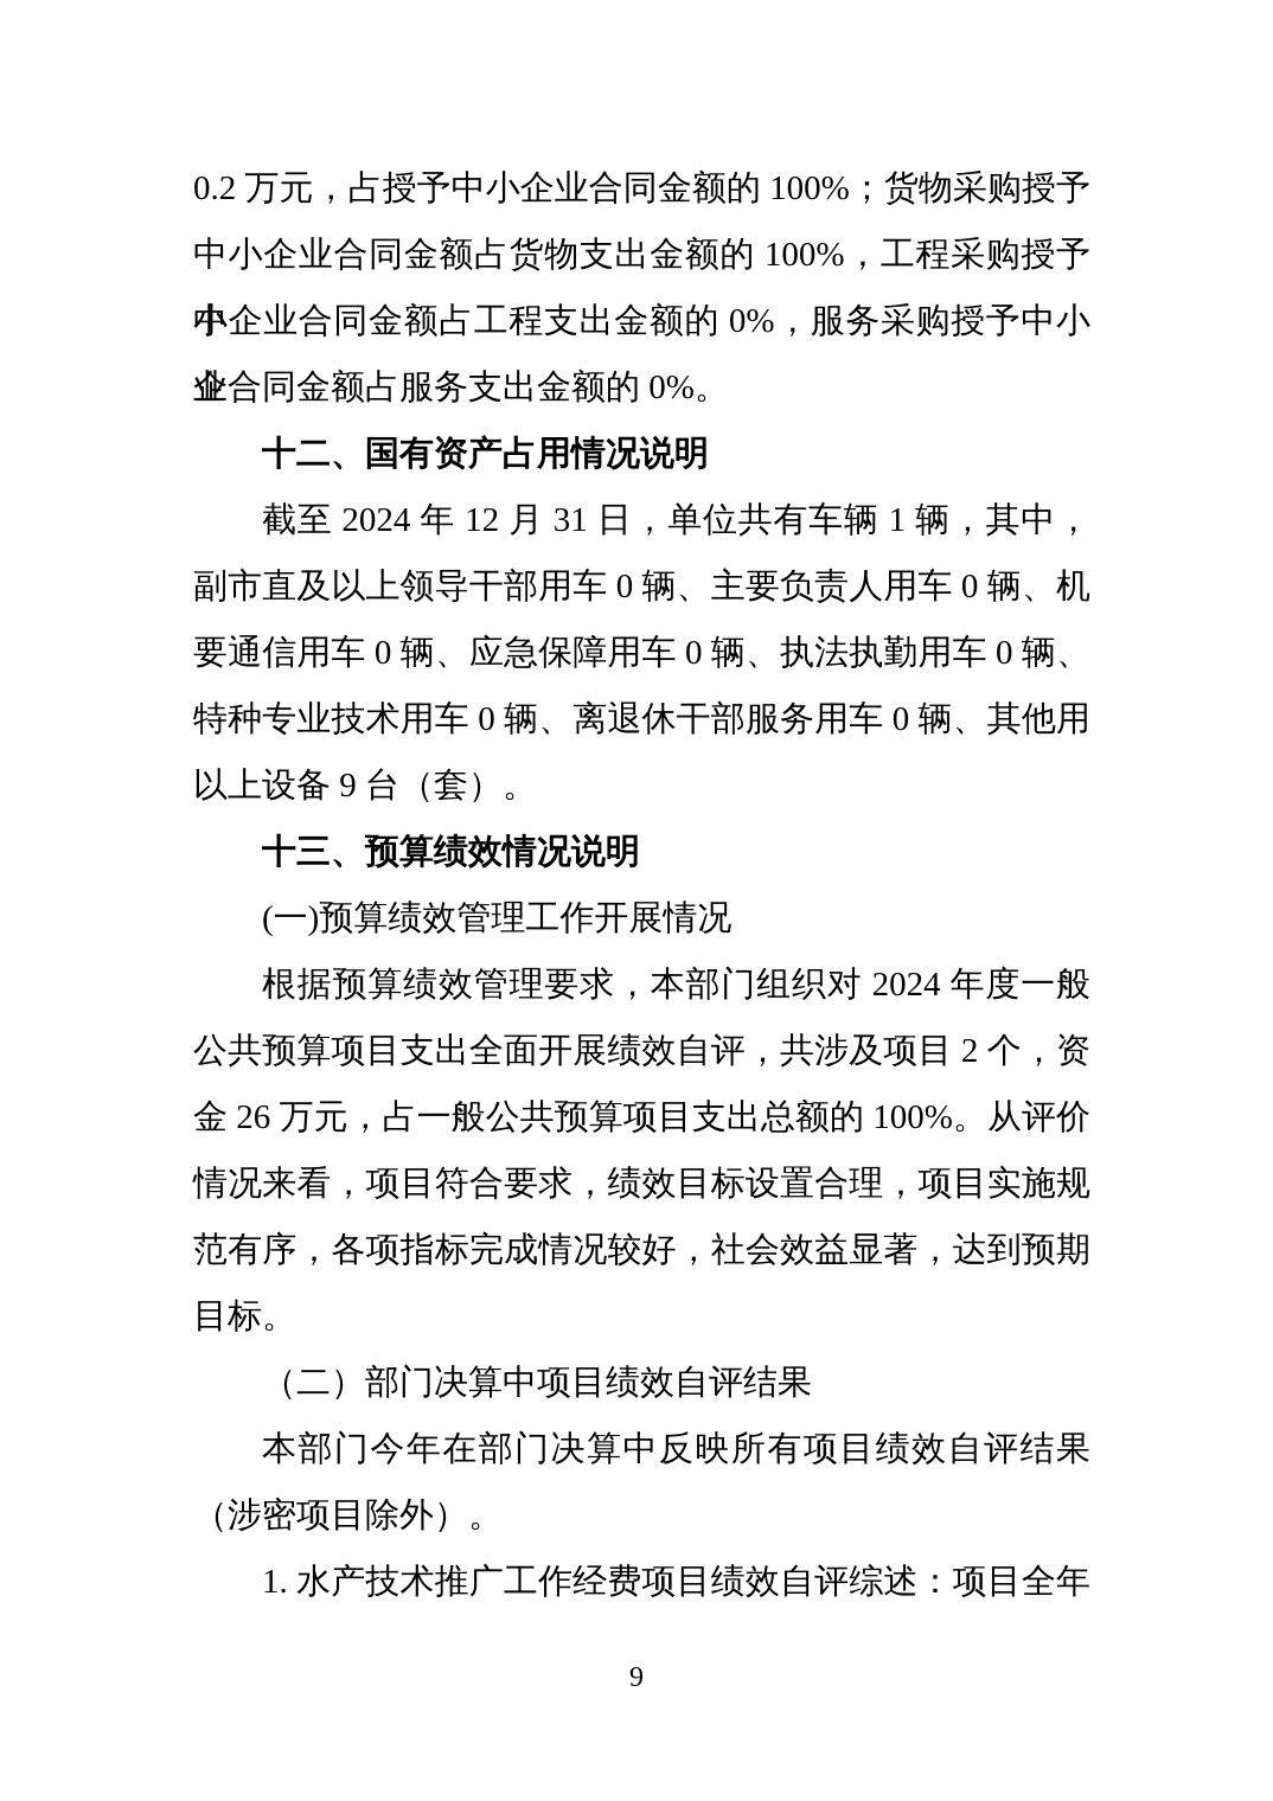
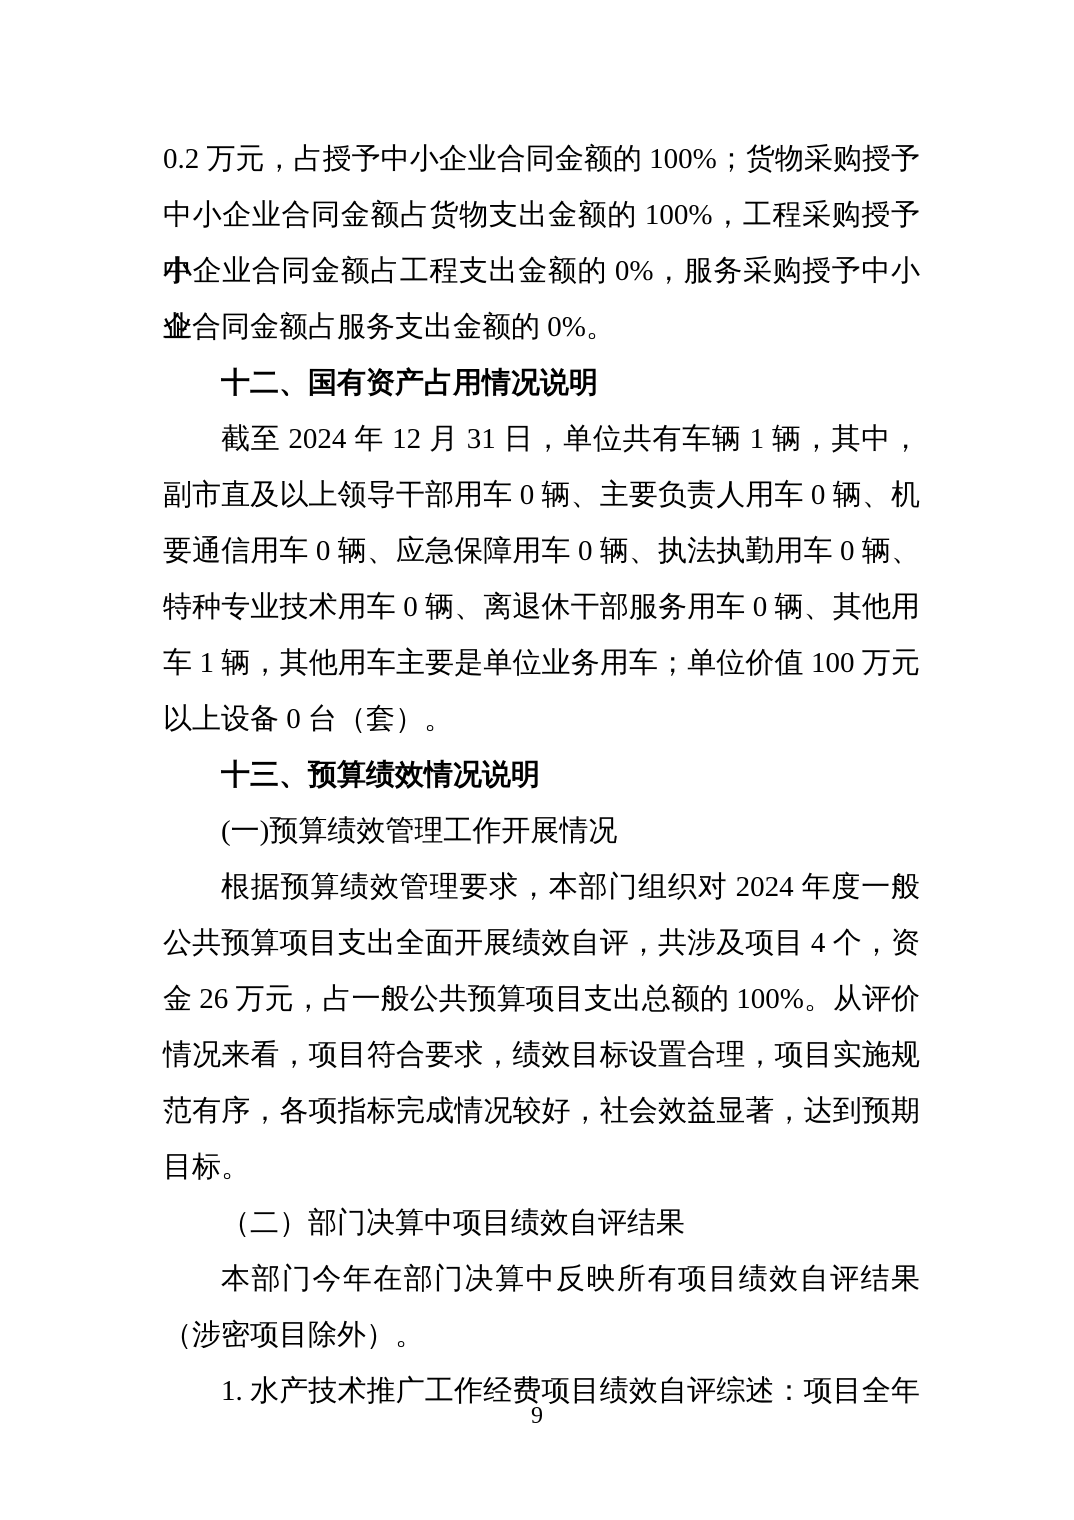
  0.2 万元，占授予中小企业合同金额的 100%；货物采购授予
  中小企业合同金额占货物支出金额的 100%，工程采购授予中
  小企业合同金额占工程支出金额的 0%，服务采购授予中小企
  业合同金额占服务支出金额的 0%。
  十二、国有资产占用情况说明
  截至 2024 年 12 月 31 日，单位共有车辆 1 辆，其中，
  副市直及以上领导干部用车 0 辆、主要负责人用车 0 辆、机
  要通信用车 0 辆、应急保障用车 0 辆、执法执勤用车 0 辆、
  特种专业技术用车 0 辆、离退休干部服务用车 0 辆、其他用
+ 车 1 辆，其他用车主要是单位业务用车；单位价值 100 万元
- 以上设备 9 台（套）。
+ 以上设备 0 台（套）。
  十三、预算绩效情况说明
  (一)预算绩效管理工作开展情况
  根据预算绩效管理要求，本部门组织对 2024 年度一般
- 公共预算项目支出全面开展绩效自评，共涉及项目 2 个，资
+ 公共预算项目支出全面开展绩效自评，共涉及项目 4 个，资
  金 26 万元，占一般公共预算项目支出总额的 100%。从评价
  情况来看，项目符合要求，绩效目标设置合理，项目实施规
  范有序，各项指标完成情况较好，社会效益显著，达到预期
  目标。
  （二）部门决算中项目绩效自评结果
  本部门今年在部门决算中反映所有项目绩效自评结果
  （涉密项目除外）。
  1. 水产技术推广工作经费项目绩效自评综述：项目全年
  9
